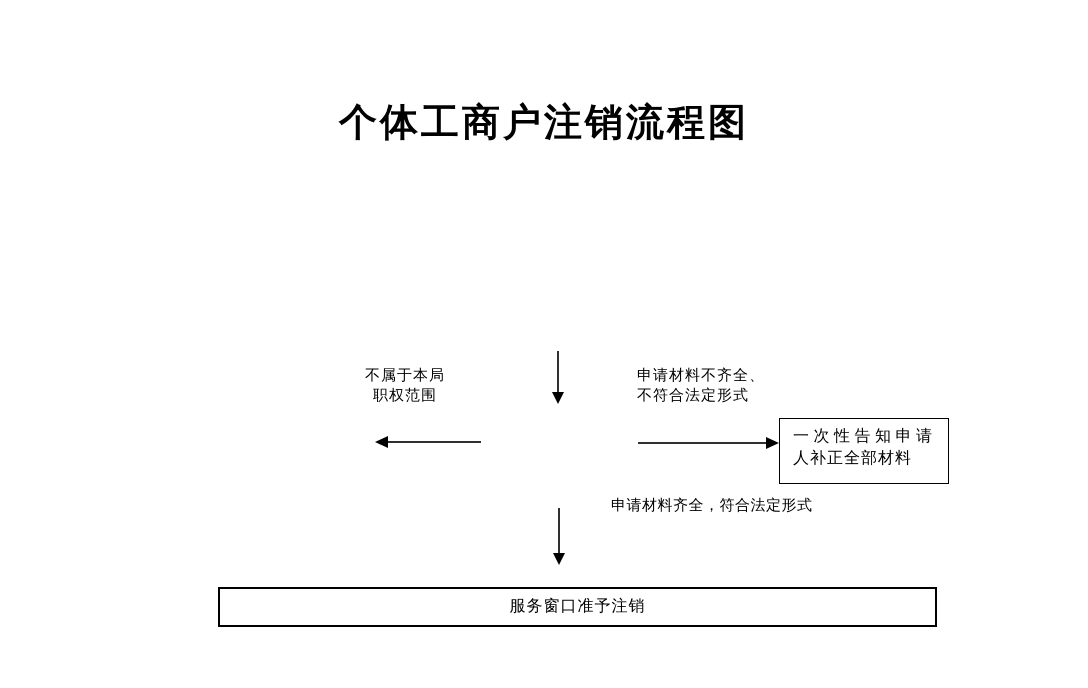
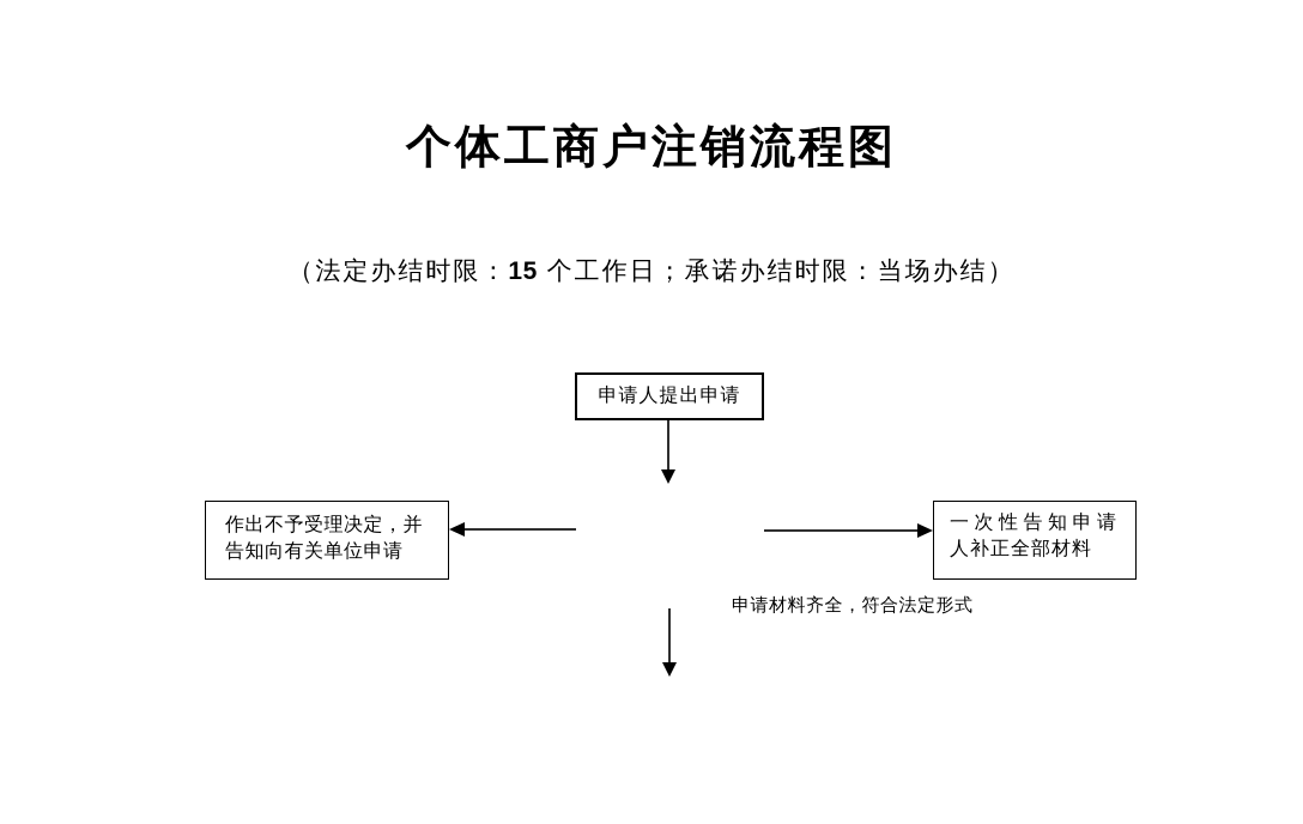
  个体工商户注销流程图
+ （法定办结时限：15 个工作日；承诺办结时限：当场办结）
+ 申请人提出申请
+ 作出不予受理决定，并
+ 告知向有关单位申请
  一次性告知申请
  人补正全部材料
- 服务窗口准予注销
- 不属于本局
- 职权范围
- 申请材料不齐全、
- 不符合法定形式
  申请材料齐全，符合法定形式
